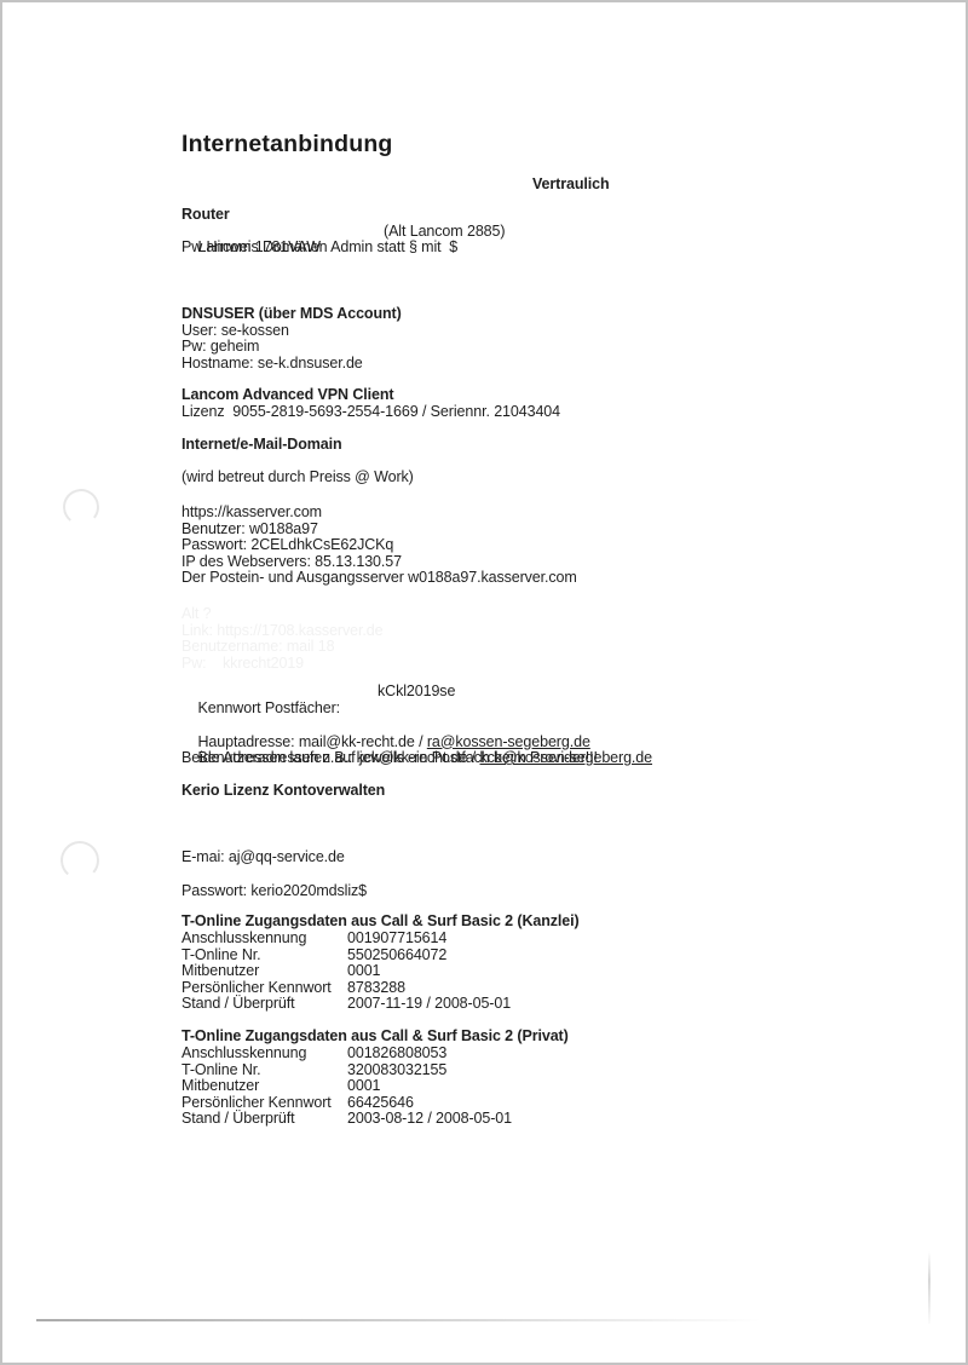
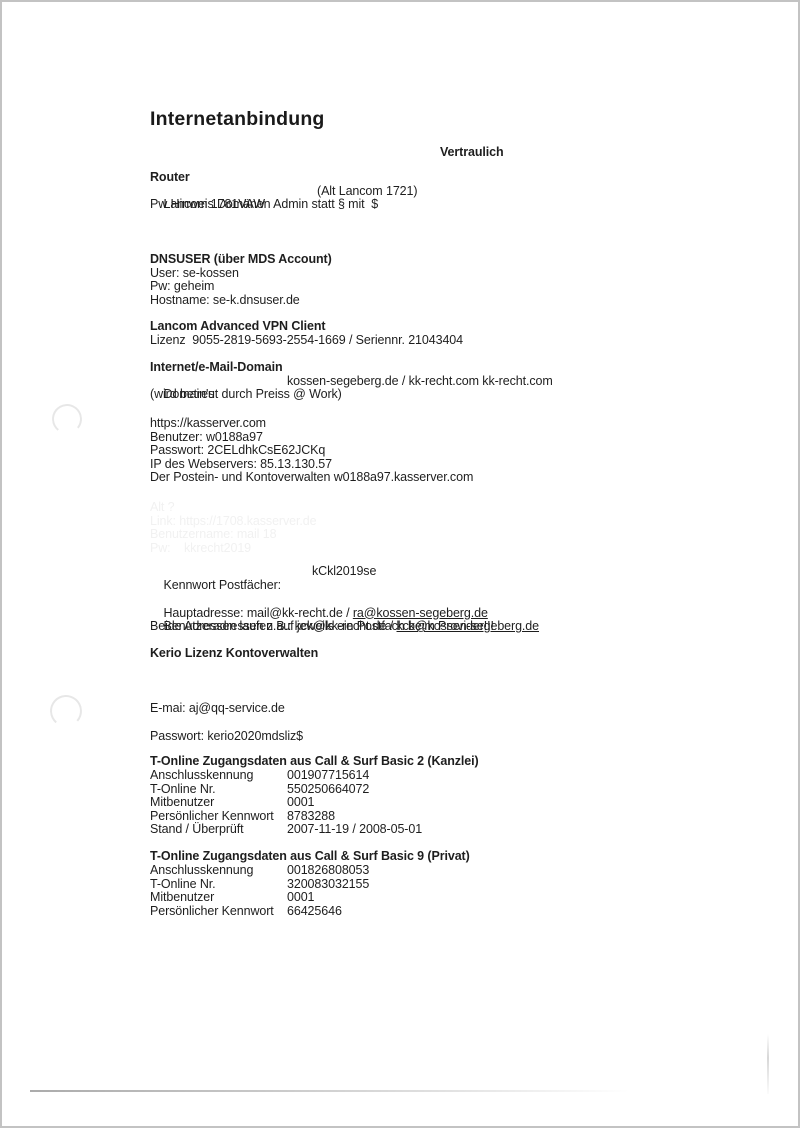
  Internetanbindung
  Vertraulich
  Router
  Lancom 1781VAW
- (Alt Lancom 2885)
+ (Alt Lancom 1721)
  Pw Hinweis Domänen Admin statt § mit $
  DNSUSER (über MDS Account)
  User: se-kossen
  Pw: geheim
  Hostname: se-k.dnsuser.de
  Lancom Advanced VPN Client
  Lizenz 9055-2819-5693-2554-1669 / Seriennr. 21043404
  Internet/e-Mail-Domain
+ Domain's
+ kossen-segeberg.de / kk-recht.com kk-recht.com
  (wird betreut durch Preiss @ Work)
  https://kasserver.com
  Benutzer: w0188a97
  Passwort: 2CELdhkCsE62JCKq
  IP des Webservers: 85.13.130.57
- Der Postein- und Ausgangsserver w0188a97.kasserver.com
+ Der Postein- und Kontoverwalten w0188a97.kasserver.com
  Kennwort Postfächer:
  kCkl2019se
  Hauptadresse: mail@kk-recht.de / ra@kossen-segeberg.de
  Benutzeradressen z.B.: kck@kk-recht.de / kck@kossen-segeberg.de
  Beide Adressen laufen auf jeweils ein Postfach beim Provider!!!
  Kerio Lizenz Kontoverwalten
  E-mai: aj@qq-service.de
  Passwort: kerio2020mdsliz$
  T-Online Zugangsdaten aus Call & Surf Basic 2 (Kanzlei)
  Anschlusskennung 001907715614
  T-Online Nr. 550250664072
  Mitbenutzer 0001
  Persönlicher Kennwort 8783288
  Stand / Überprüft 2007-11-19 / 2008-05-01
- T-Online Zugangsdaten aus Call & Surf Basic 2 (Privat)
+ T-Online Zugangsdaten aus Call & Surf Basic 9 (Privat)
  Anschlusskennung 001826808053
  T-Online Nr. 320083032155
  Mitbenutzer 0001
  Persönlicher Kennwort 66425646
- Stand / Überprüft 2003-08-12 / 2008-05-01
